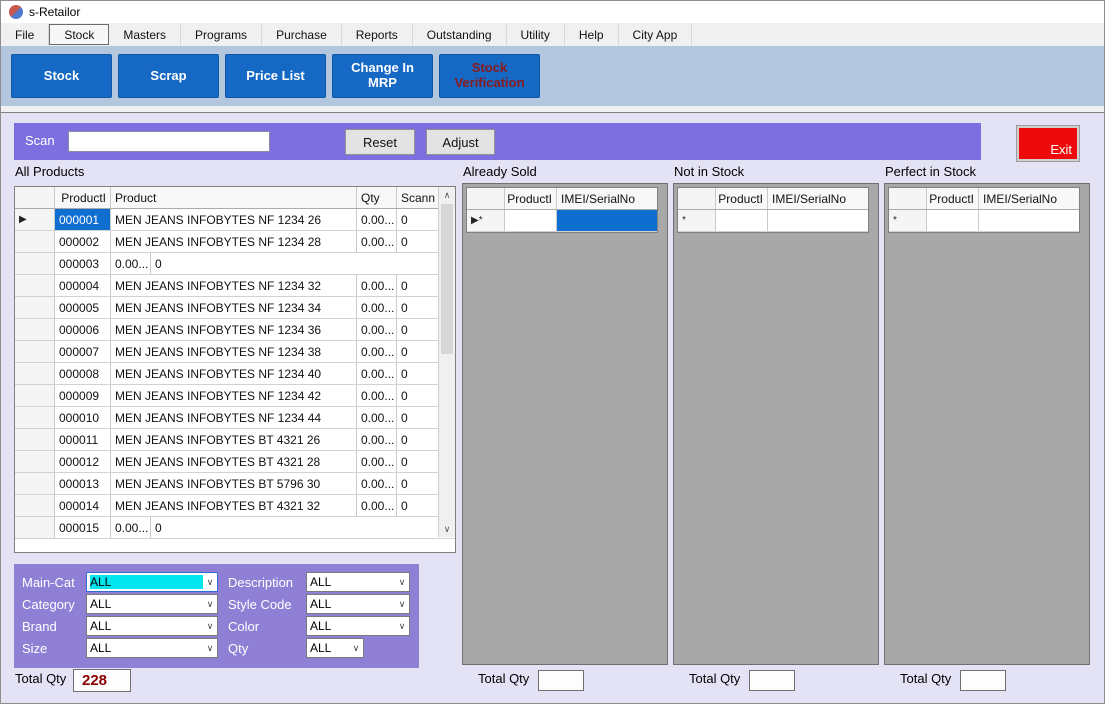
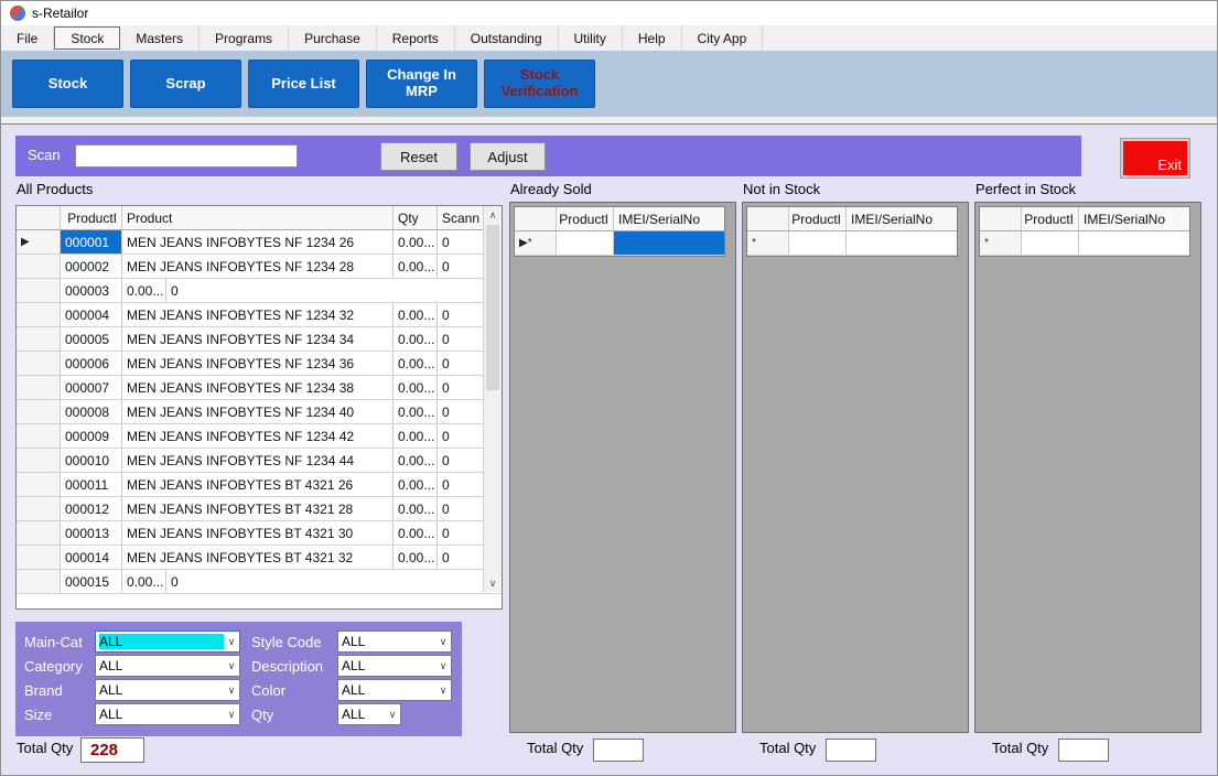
  s-Retailor
  File
  Stock
  Masters
  Programs
  Purchase
  Reports
  Outstanding
  Utility
  Help
  City App
  Stock
  Scrap
  Price List
  Change In MRP
  Stock Verification
  Scan
  Reset
  Adjust
  Exit
  All Products
  ProductI
  Product
  Qty
  Scann
  ▶
  000001
  MEN JEANS INFOBYTES NF 1234 26
  0.00...
  0
  000002
  MEN JEANS INFOBYTES NF 1234 28
  0.00...
  0
  000003
  0.00...
  0
  000004
  MEN JEANS INFOBYTES NF 1234 32
  0.00...
  0
  000005
  MEN JEANS INFOBYTES NF 1234 34
  0.00...
  0
  000006
  MEN JEANS INFOBYTES NF 1234 36
  0.00...
  0
  000007
  MEN JEANS INFOBYTES NF 1234 38
  0.00...
  0
  000008
  MEN JEANS INFOBYTES NF 1234 40
  0.00...
  0
  000009
  MEN JEANS INFOBYTES NF 1234 42
  0.00...
  0
  000010
  MEN JEANS INFOBYTES NF 1234 44
  0.00...
  0
  000011
  MEN JEANS INFOBYTES BT 4321 26
  0.00...
  0
  000012
  MEN JEANS INFOBYTES BT 4321 28
  0.00...
  0
  000013
- MEN JEANS INFOBYTES BT 5796 30
+ MEN JEANS INFOBYTES BT 4321 30
  0.00...
  0
  000014
  MEN JEANS INFOBYTES BT 4321 32
  0.00...
  0
  000015
  0.00...
  0
  ∧
  ∨
  Main-Cat
  ALL
  ∨
  Category
  ALL
  ∨
  Brand
  ALL
  ∨
  Size
  ALL
  ∨
- Description
+ Style Code
  ALL
  ∨
- Style Code
+ Description
  ALL
  ∨
  Color
  ALL
  ∨
  Qty
  ALL
  ∨
  Total Qty
  228
  Already Sold
  ProductI
  IMEI/SerialNo
  ▶*
  Total Qty
  Not in Stock
  ProductI
  IMEI/SerialNo
  *
  Total Qty
  Perfect in Stock
  ProductI
  IMEI/SerialNo
  *
  Total Qty
